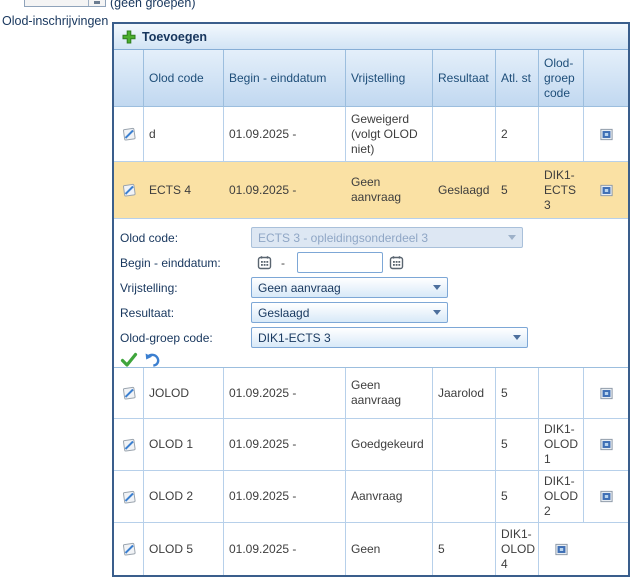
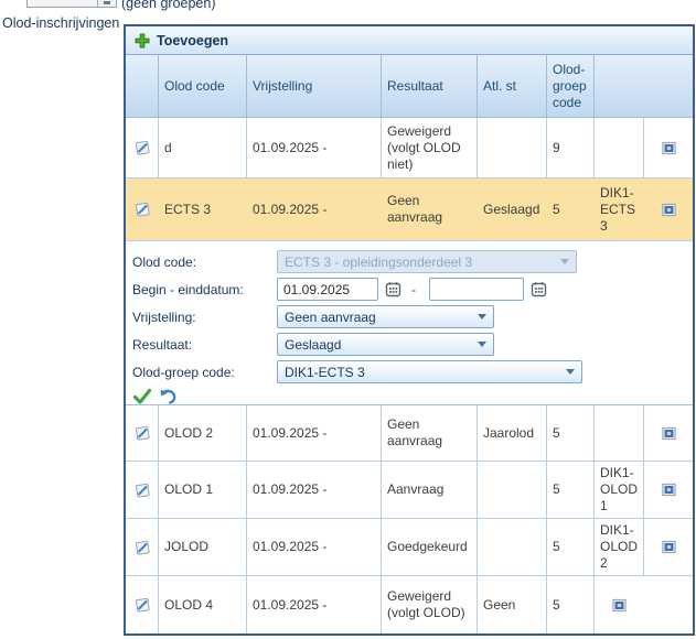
  (geen groepen)
  Olod-inschrijvingen
  Toevoegen
  Olod code
- Begin - einddatum
  Vrijstelling
  Resultaat
  Atl. st
  Olod-groep code
  d
  01.09.2025 -
  Geweigerd (volgt OLOD niet)
- 2
+ 9
- ECTS 4
+ ECTS 3
  01.09.2025 -
  Geen aanvraag
  Geslaagd
  5
  DIK1-ECTS 3
  Olod code:
  ECTS 3 - opleidingsonderdeel 3
  Begin - einddatum:
+ 01.09.2025
  -
  Vrijstelling:
  Geen aanvraag
  Resultaat:
  Geslaagd
  Olod-groep code:
  DIK1-ECTS 3
- JOLOD
+ OLOD 2
  01.09.2025 -
  Geen aanvraag
  Jaarolod
  5
  OLOD 1
  01.09.2025 -
- Goedgekeurd
+ Aanvraag
  5
  DIK1-OLOD 1
- OLOD 2
+ JOLOD
  01.09.2025 -
- Aanvraag
+ Goedgekeurd
  5
  DIK1-OLOD 2
- OLOD 5
+ OLOD 4
  01.09.2025 -
+ Geweigerd (volgt OLOD)
  Geen
  5
- DIK1-OLOD 4
